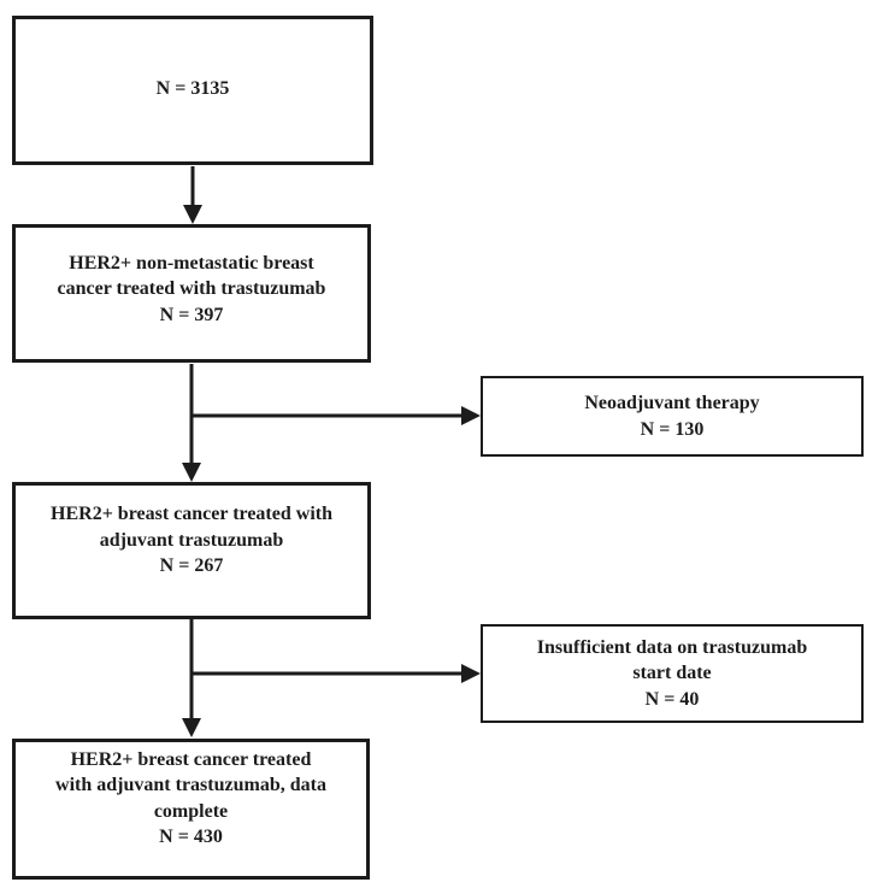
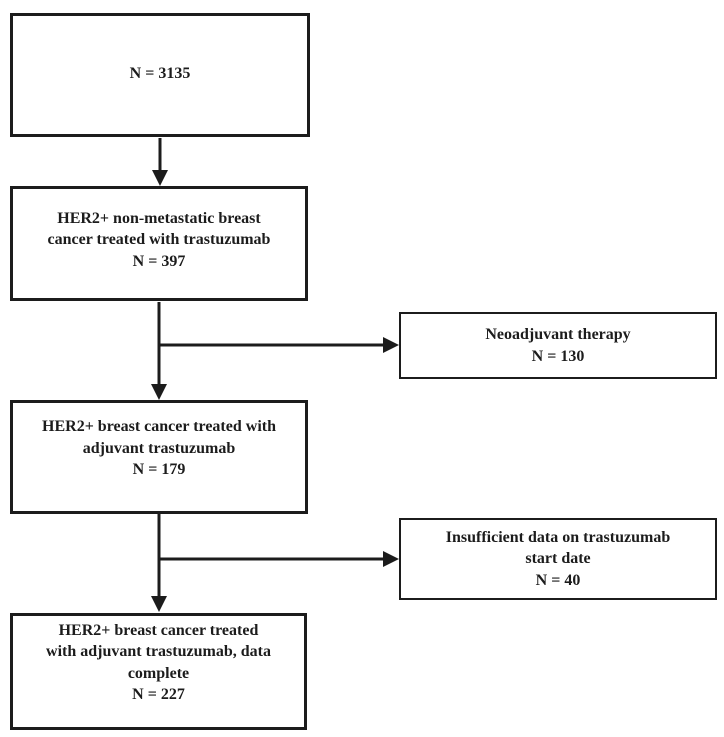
  N = 3135
  HER2+ non-metastatic breast
  cancer treated with trastuzumab
  N = 397
  Neoadjuvant therapy
  N = 130
  HER2+ breast cancer treated with
  adjuvant trastuzumab
- N = 267
+ N = 179
  Insufficient data on trastuzumab
  start date
  N = 40
  HER2+ breast cancer treated
  with adjuvant trastuzumab, data
  complete
- N = 430
+ N = 227
